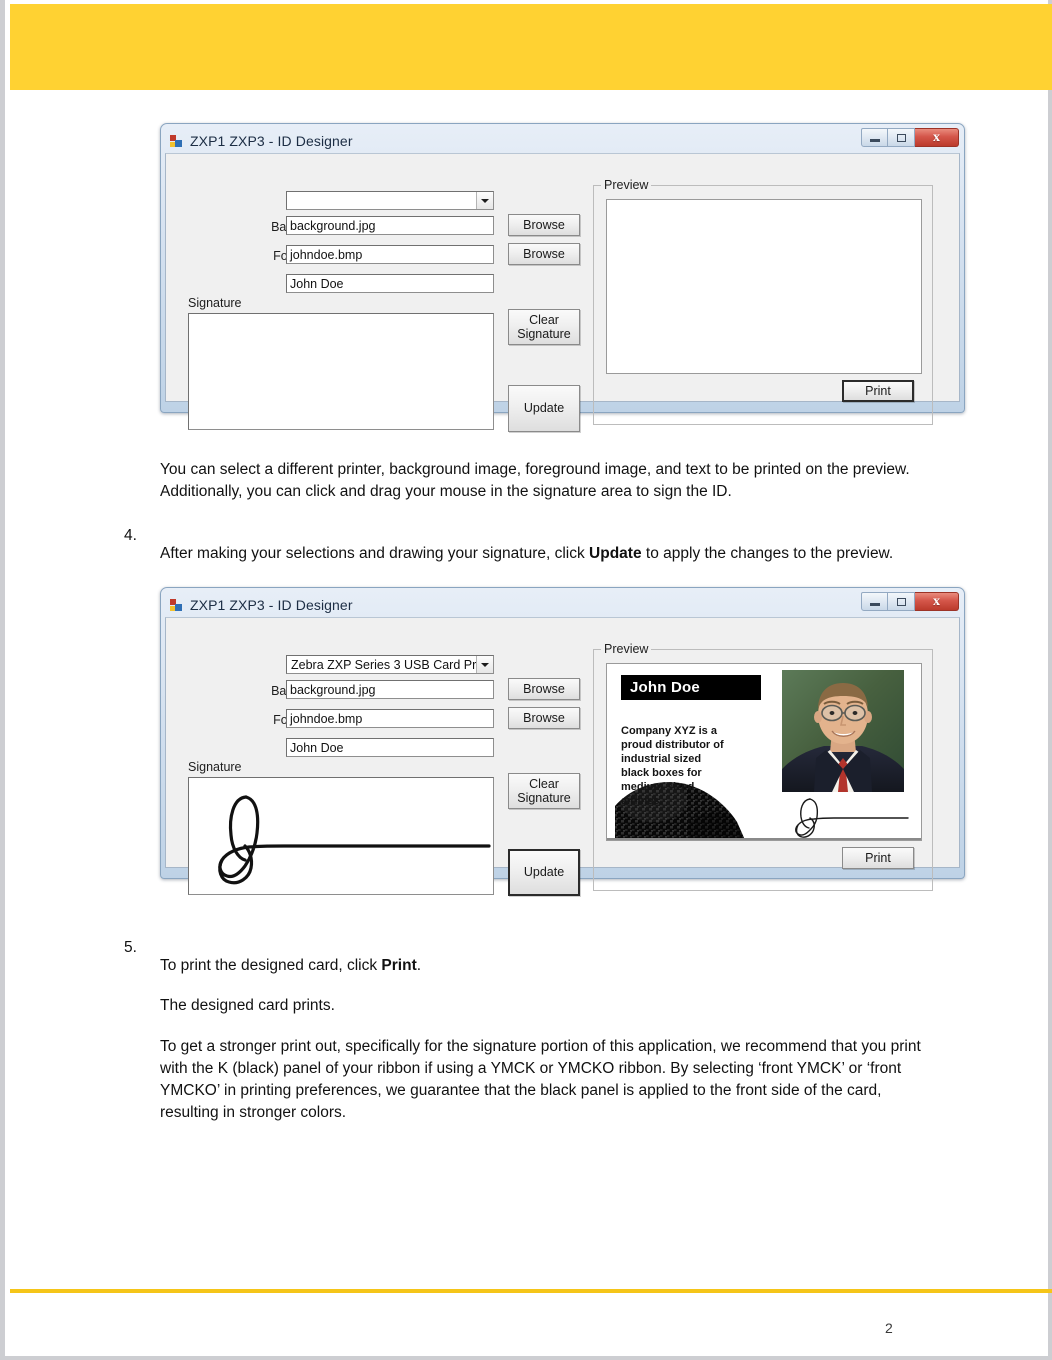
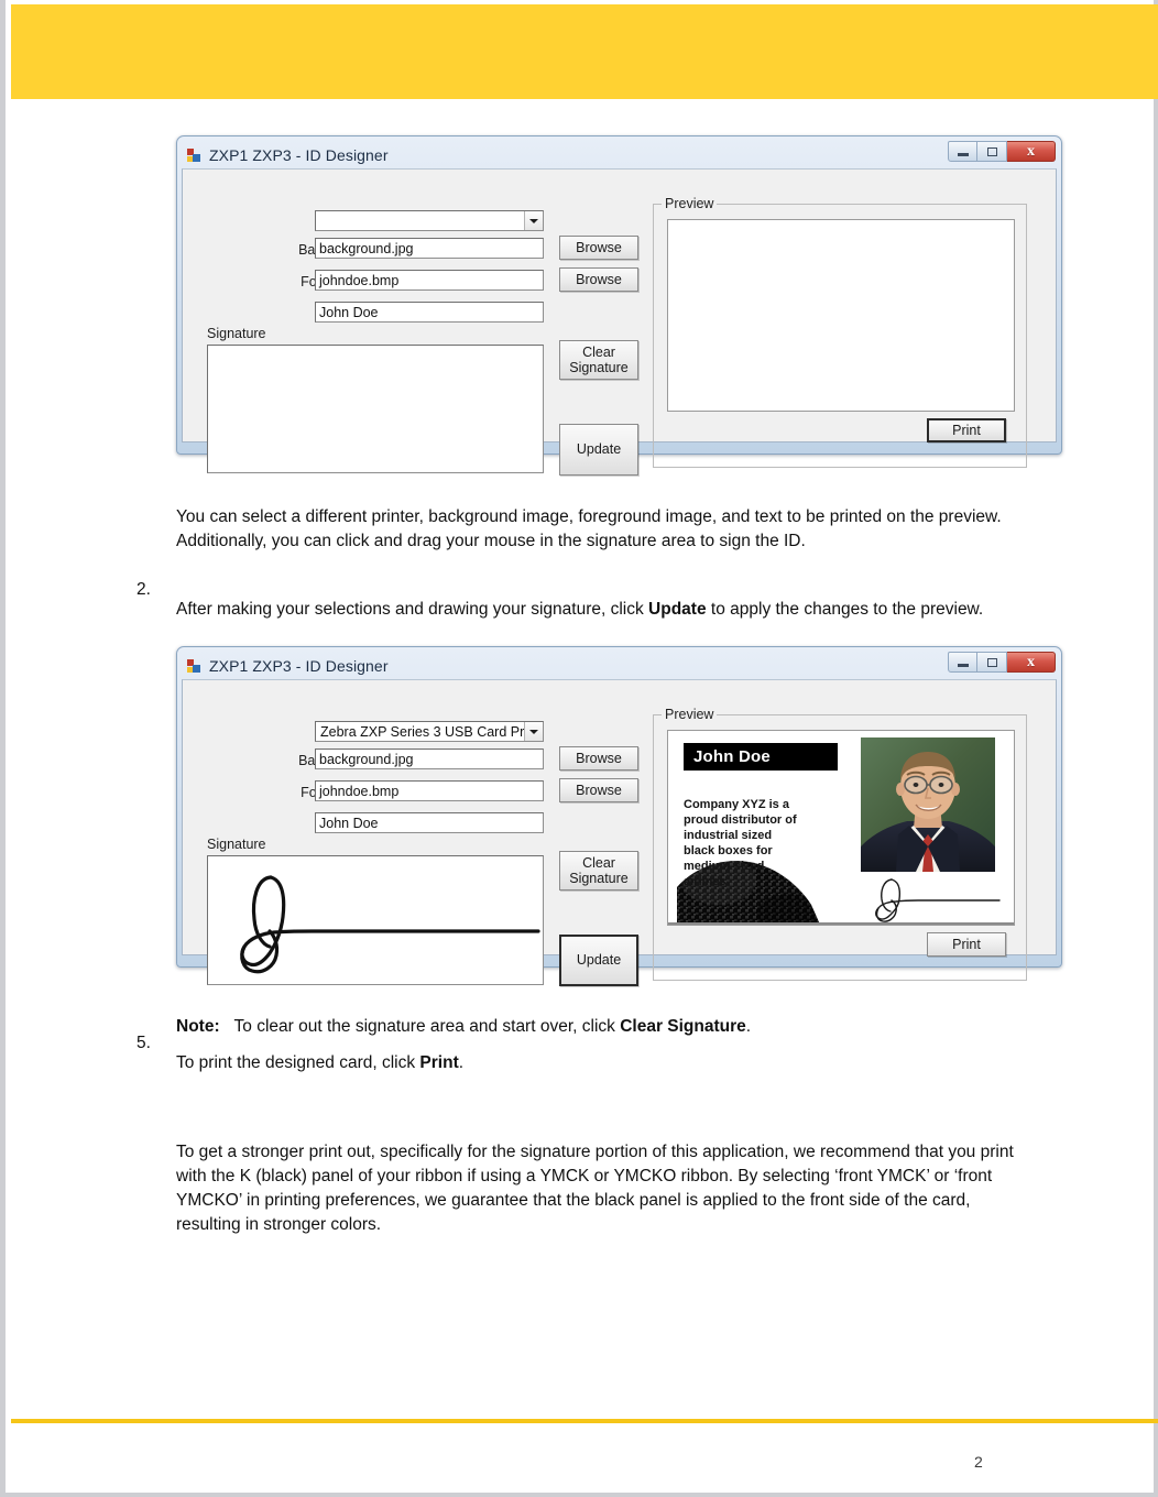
  ZXP1 ZXP3 - ID Designer
  x
  background.jpg
  Browse
  johndoe.bmp
  Browse
  John Doe
  Signature
  Clear
  Signature
  Update
  Preview
  Print
  You can select a different printer, background image, foreground image, and text to be printed on the preview. Additionally, you can click and drag your mouse in the signature area to sign the ID.
- 4.
+ 2.
  After making your selections and drawing your signature, click Update to apply the changes to the preview.
  ZXP1 ZXP3 - ID Designer
  x
  Zebra ZXP Series 3 USB Card Pr
  background.jpg
  Browse
  johndoe.bmp
  Browse
  John Doe
  Signature
  Clear
  Signature
  Update
  Preview
  John Doe
  Company XYZ is a proud distributor of industrial sized black boxes for medium-sized airlines.
  Print
+ Note: To clear out the signature area and start over, click Clear Signature.
  5.
  To print the designed card, click Print.
- The designed card prints.
  To get a stronger print out, specifically for the signature portion of this application, we recommend that you print with the K (black) panel of your ribbon if using a YMCK or YMCKO ribbon. By selecting ‘front YMCK’ or ‘front YMCKO’ in printing preferences, we guarantee that the black panel is applied to the front side of the card, resulting in stronger colors.
  2
